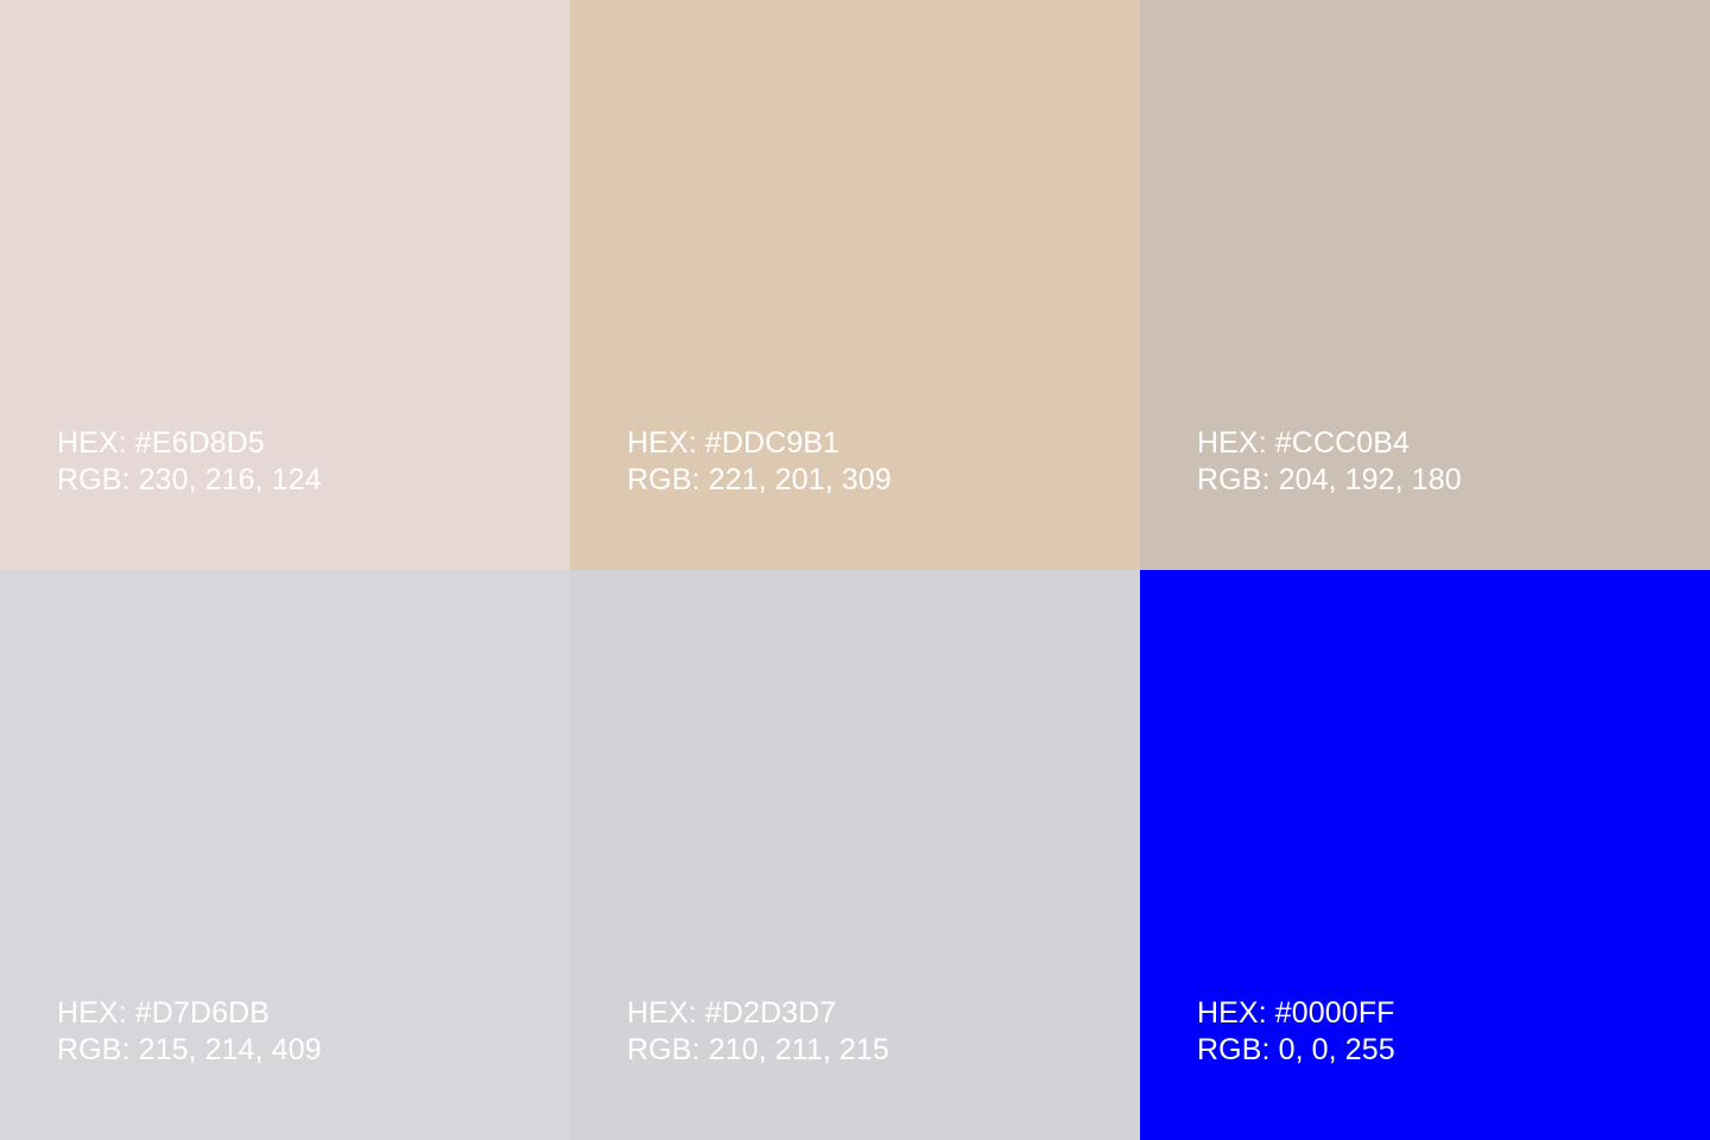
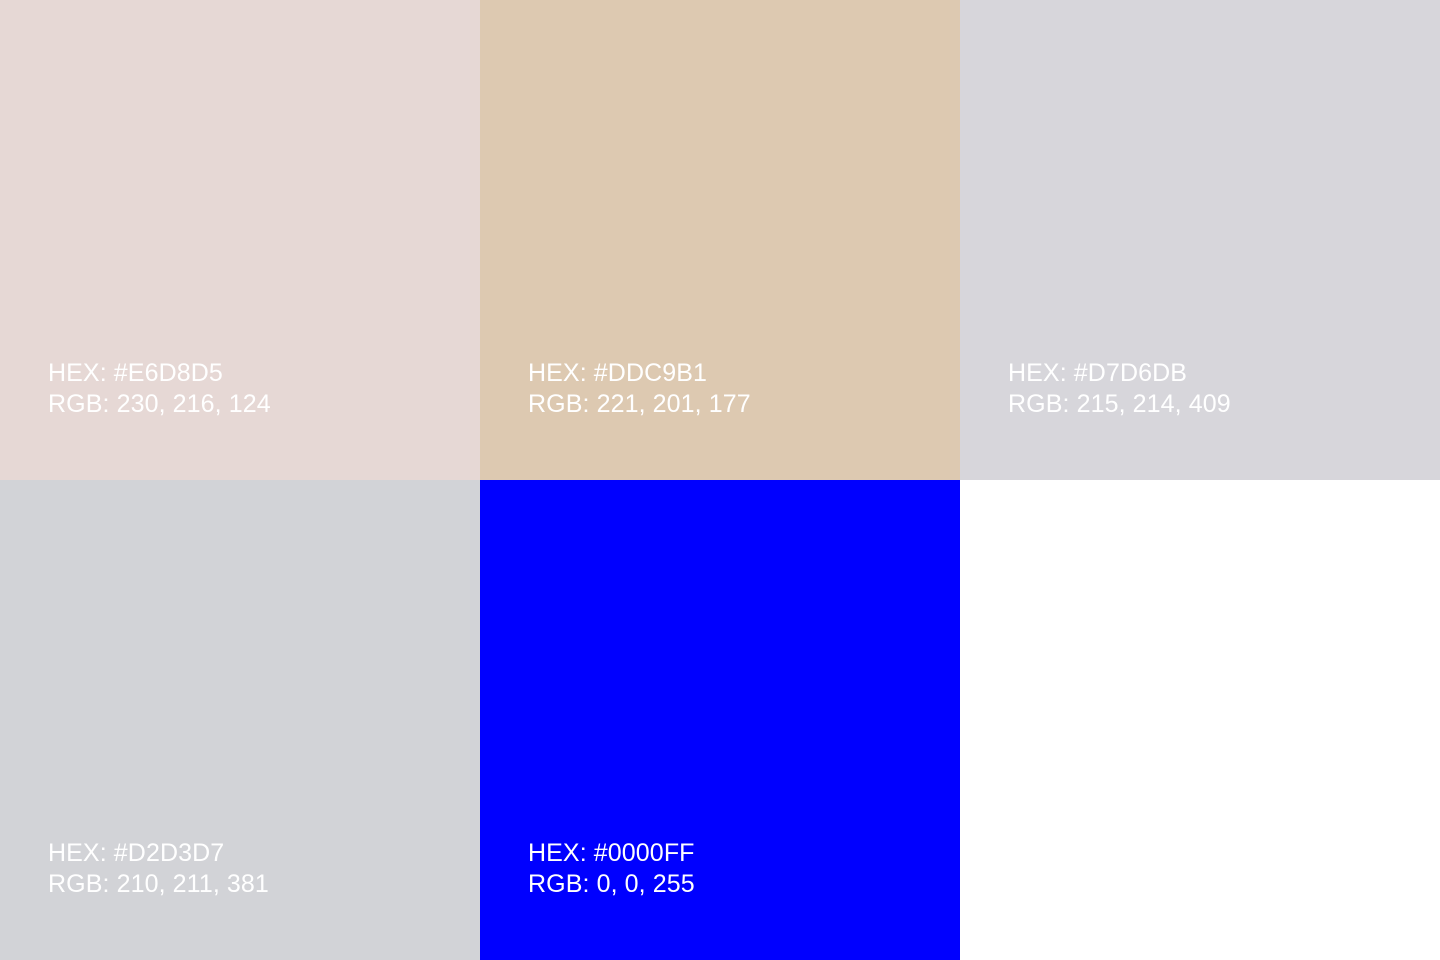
  HEX: #E6D8D5
  RGB: 230, 216, 124
  HEX: #DDC9B1
- RGB: 221, 201, 309
+ RGB: 221, 201, 177
- HEX: #CCC0B4
- RGB: 204, 192, 180
  HEX: #D7D6DB
  RGB: 215, 214, 409
  HEX: #D2D3D7
- RGB: 210, 211, 215
+ RGB: 210, 211, 381
  HEX: #0000FF
  RGB: 0, 0, 255
